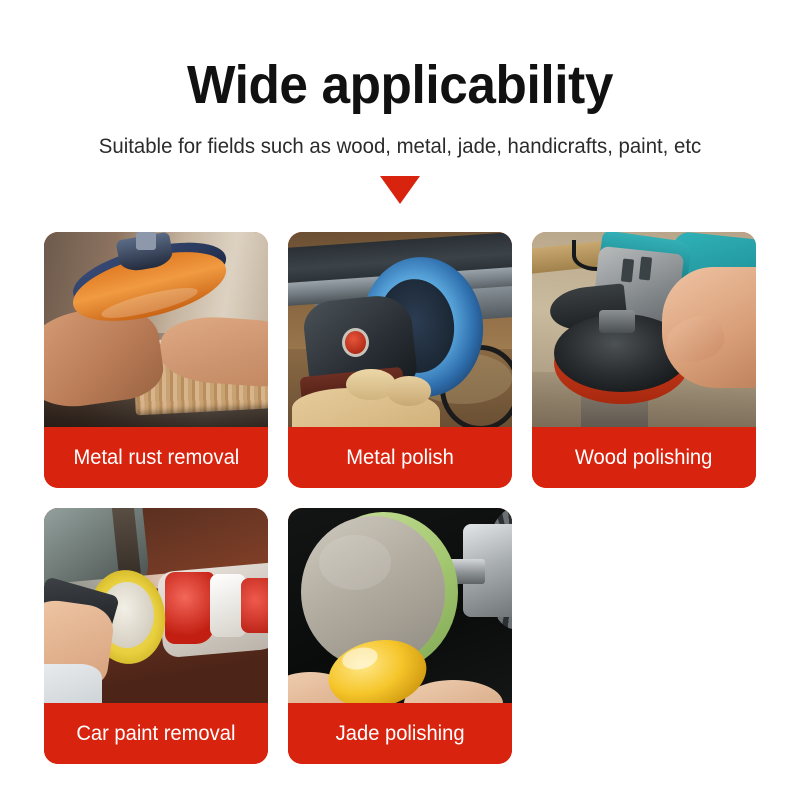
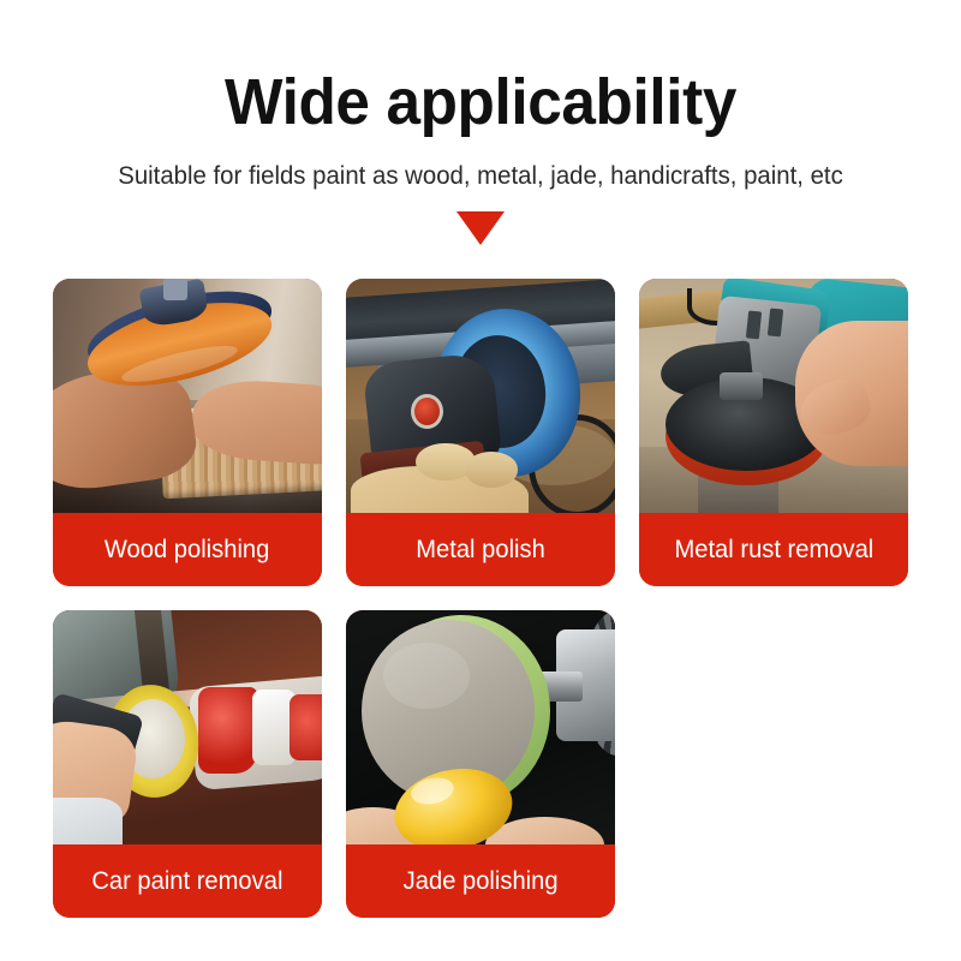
  Wide applicability
- Suitable for fields such as wood, metal, jade, handicrafts, paint, etc
+ Suitable for fields paint as wood, metal, jade, handicrafts, paint, etc
- Metal rust removal
+ Wood polishing
  Metal polish
- Wood polishing
+ Metal rust removal
  Car paint removal
  Jade polishing
